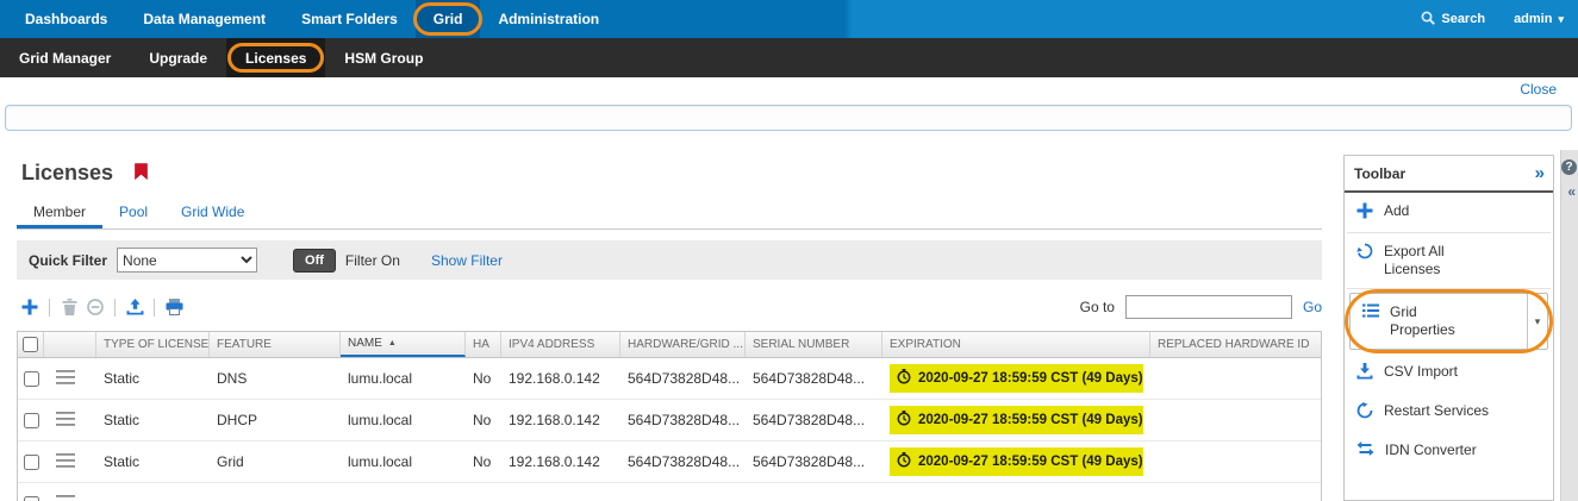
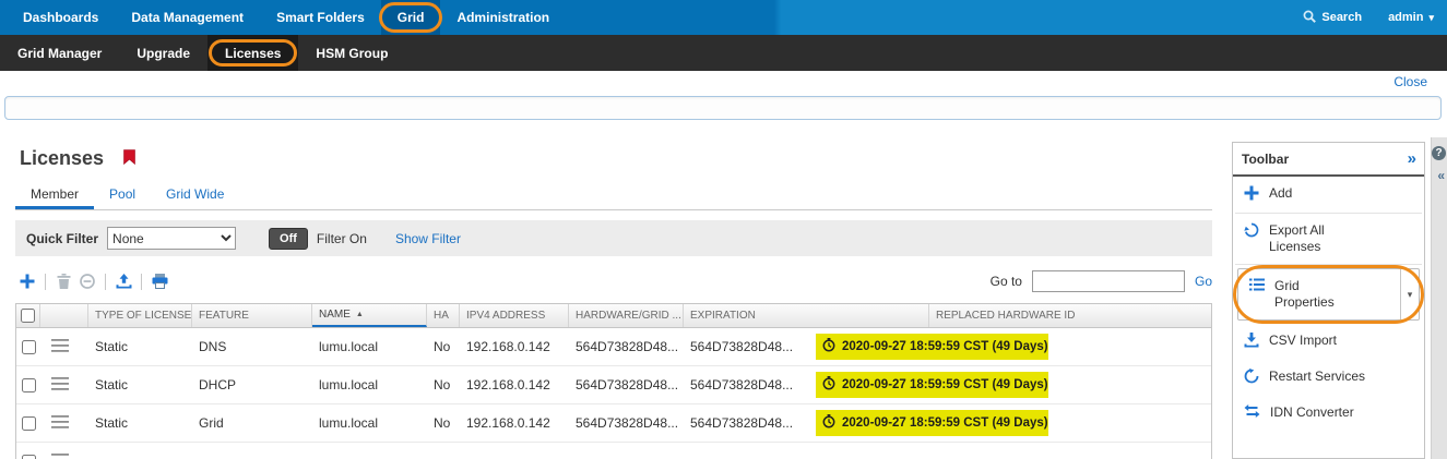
  Dashboards
  Data Management
  Smart Folders
  Grid
  Administration
  Search
  admin
  ▾
  Grid Manager
  Upgrade
  Licenses
  HSM Group
  Close
  Licenses
  Member
  Pool
  Grid Wide
  Quick Filter
  None
  Off
  Filter On
  Show Filter
  Go to
  Go
  TYPE OF LICENSE
  FEATURE
  NAME
  HA
  IPV4 ADDRESS
  HARDWARE/GRID ...
- SERIAL NUMBER
  EXPIRATION
  REPLACED HARDWARE ID
  Static
  DNS
  lumu.local
  No
  192.168.0.142
  564D73828D48...
  564D73828D48...
  2020-09-27 18:59:59 CST (49 Days)
  Static
  DHCP
  lumu.local
  No
  192.168.0.142
  564D73828D48...
  564D73828D48...
  2020-09-27 18:59:59 CST (49 Days)
  Static
  Grid
  lumu.local
  No
  192.168.0.142
  564D73828D48...
  564D73828D48...
  2020-09-27 18:59:59 CST (49 Days)
  Toolbar
  »
  Add
  Export All Licenses
  Grid Properties
  ▾
  CSV Import
  Restart Services
  IDN Converter
  ?
  «
